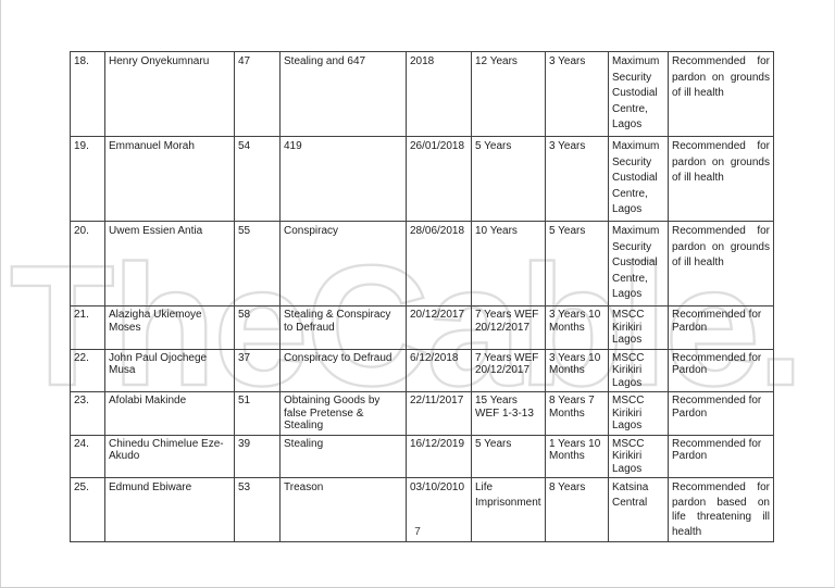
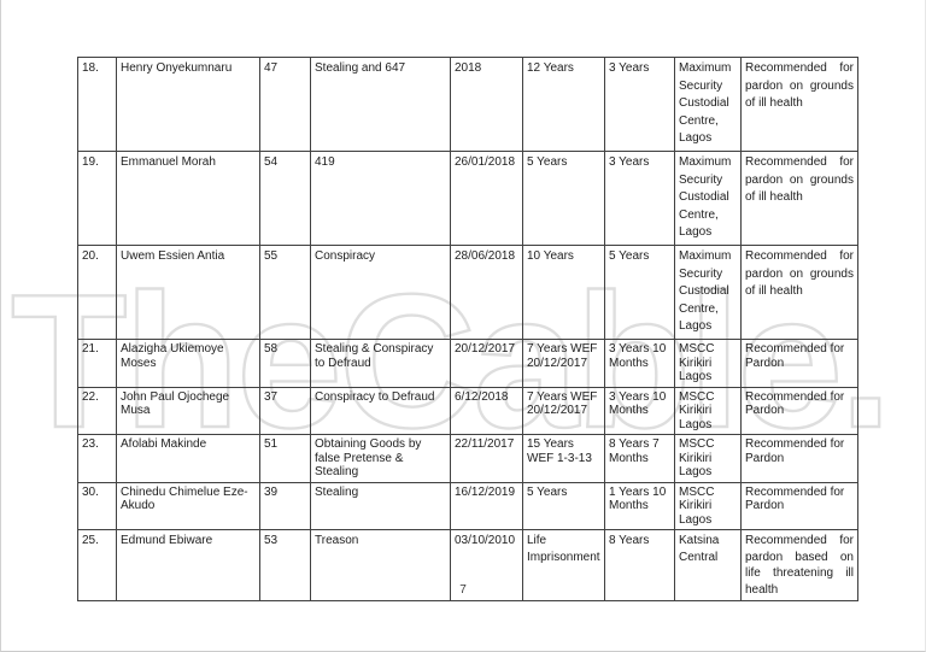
  TheCable.
  18.	Henry Onyekumnaru	47	Stealing and 647	2018	12 Years	3 Years	Maximum Security Custodial Centre, Lagos	Recommended for pardon on grounds of ill health
  19.	Emmanuel Morah	54	419	26/01/2018	5 Years	3 Years	Maximum Security Custodial Centre, Lagos	Recommended for pardon on grounds of ill health
  20.	Uwem Essien Antia	55	Conspiracy	28/06/2018	10 Years	5 Years	Maximum Security Custodial Centre, Lagos	Recommended for pardon on grounds of ill health
  21.	Alazigha Ukiemoye Moses	58	Stealing & Conspiracy to Defraud	20/12/2017	7 Years WEF 20/12/2017	3 Years 10 Months	MSCC Kirikiri Lagos	Recommended for Pardon
  22.	John Paul Ojochege Musa	37	Conspiracy to Defraud	6/12/2018	7 Years WEF 20/12/2017	3 Years 10 Months	MSCC Kirikiri Lagos	Recommended for Pardon
  23.	Afolabi Makinde	51	Obtaining Goods by false Pretense & Stealing	22/11/2017	15 Years WEF 1-3-13	8 Years 7 Months	MSCC Kirikiri Lagos	Recommended for Pardon
- 24.	Chinedu Chimelue Eze-Akudo	39	Stealing	16/12/2019	5 Years	1 Years 10 Months	MSCC Kirikiri Lagos	Recommended for Pardon
+ 30.	Chinedu Chimelue Eze-Akudo	39	Stealing	16/12/2019	5 Years	1 Years 10 Months	MSCC Kirikiri Lagos	Recommended for Pardon
  25.	Edmund Ebiware	53	Treason	03/10/2010	Life Imprisonment	8 Years	Katsina Central	Recommended for pardon based on life threatening ill health
  7
